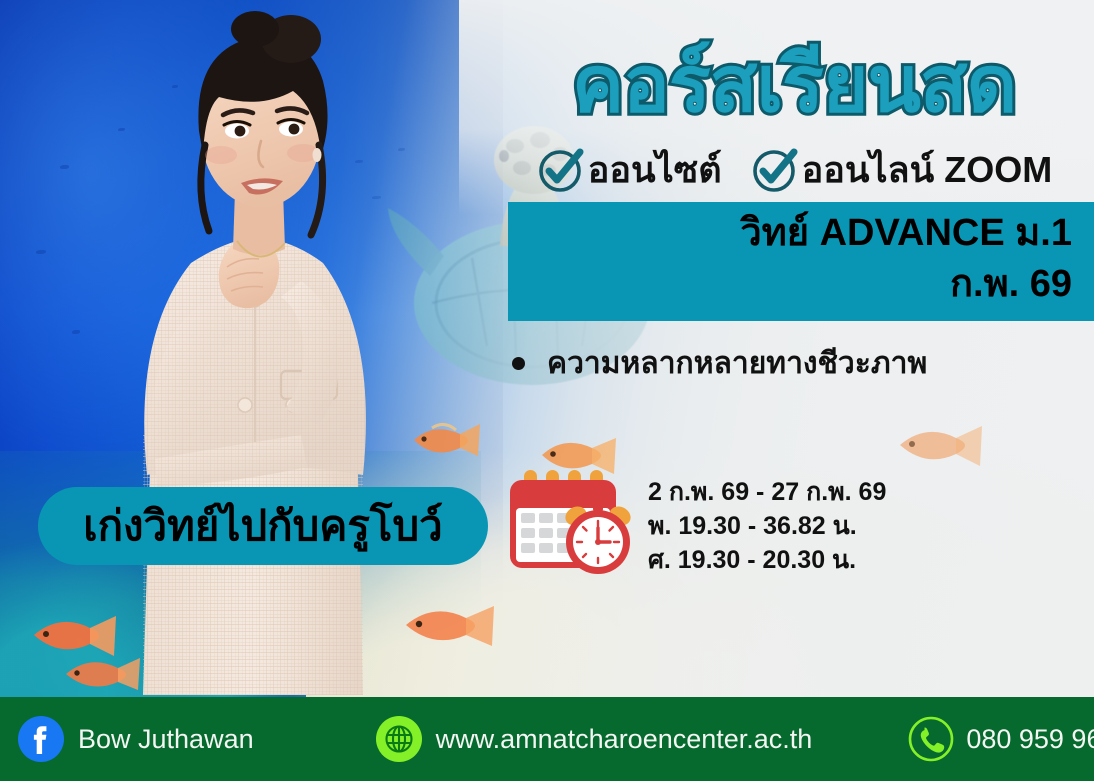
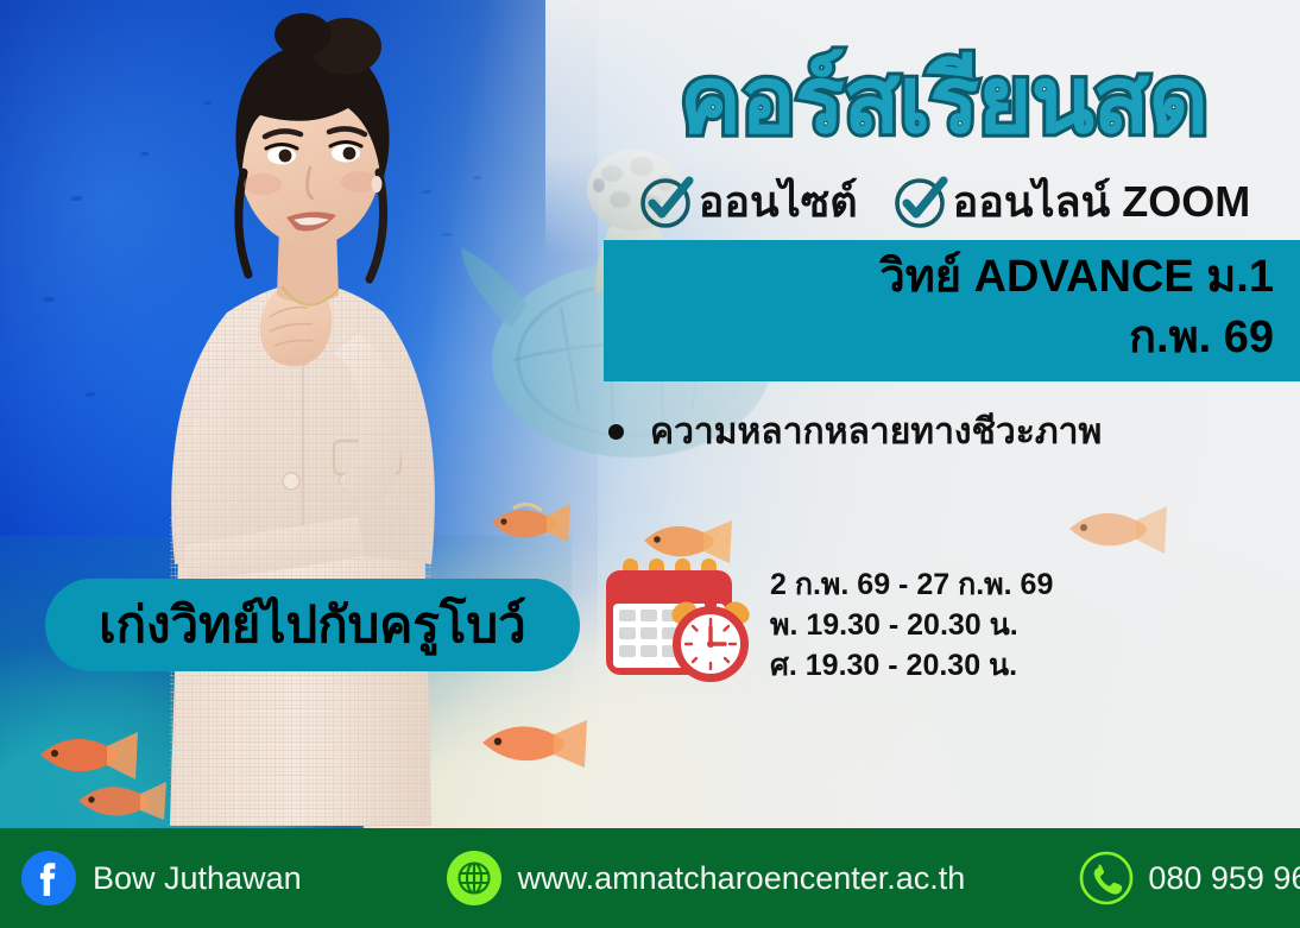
  คอร์สเรียนสด
  ออนไซต์
  ออนไลน์ ZOOM
  วิทย์ ADVANCE ม.1
  ก.พ. 69
  ความหลากหลายทางชีวะภาพ
  2 ก.พ. 69 - 27 ก.พ. 69
- พ. 19.30 - 36.82 น.
+ พ. 19.30 - 20.30 น.
  ศ. 19.30 - 20.30 น.
  เก่งวิทย์ไปกับครูโบว์
  Bow Juthawan
  www.amnatcharoencenter.ac.th
  080 959 9
